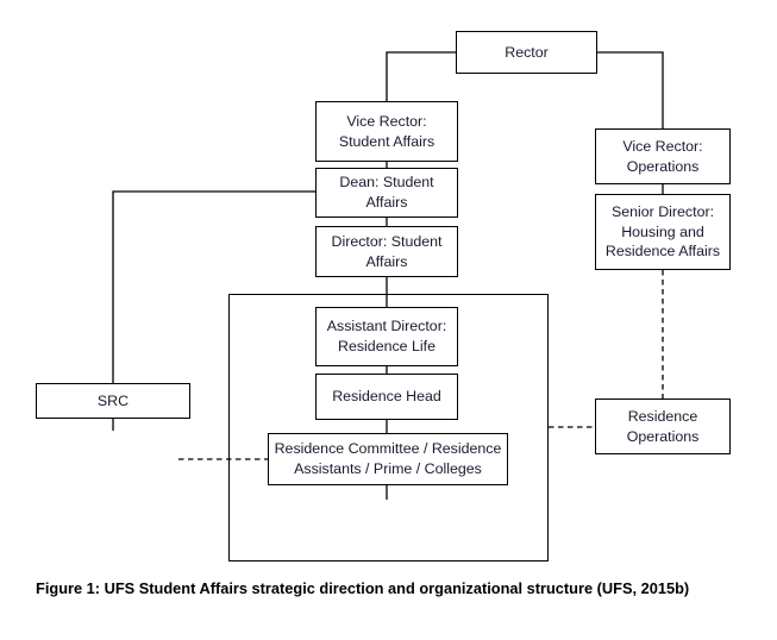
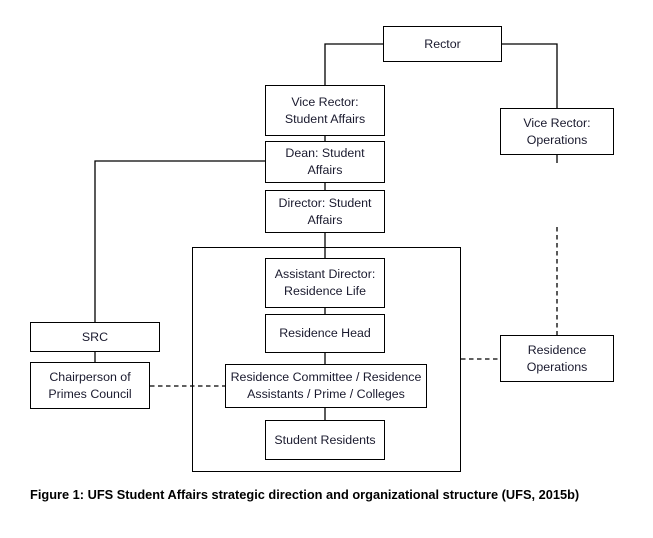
  Rector
  Vice Rector: Student Affairs
  Dean: Student Affairs
  Director: Student Affairs
  Vice Rector: Operations
- Senior Director: Housing and Residence Affairs
  Assistant Director: Residence Life
  Residence Head
  Residence Committee / Residence Assistants / Prime / Colleges
+ Student Residents
  SRC
+ Chairperson of Primes Council
  Residence Operations
  Figure 1: UFS Student Affairs strategic direction and organizational structure (UFS, 2015b)
